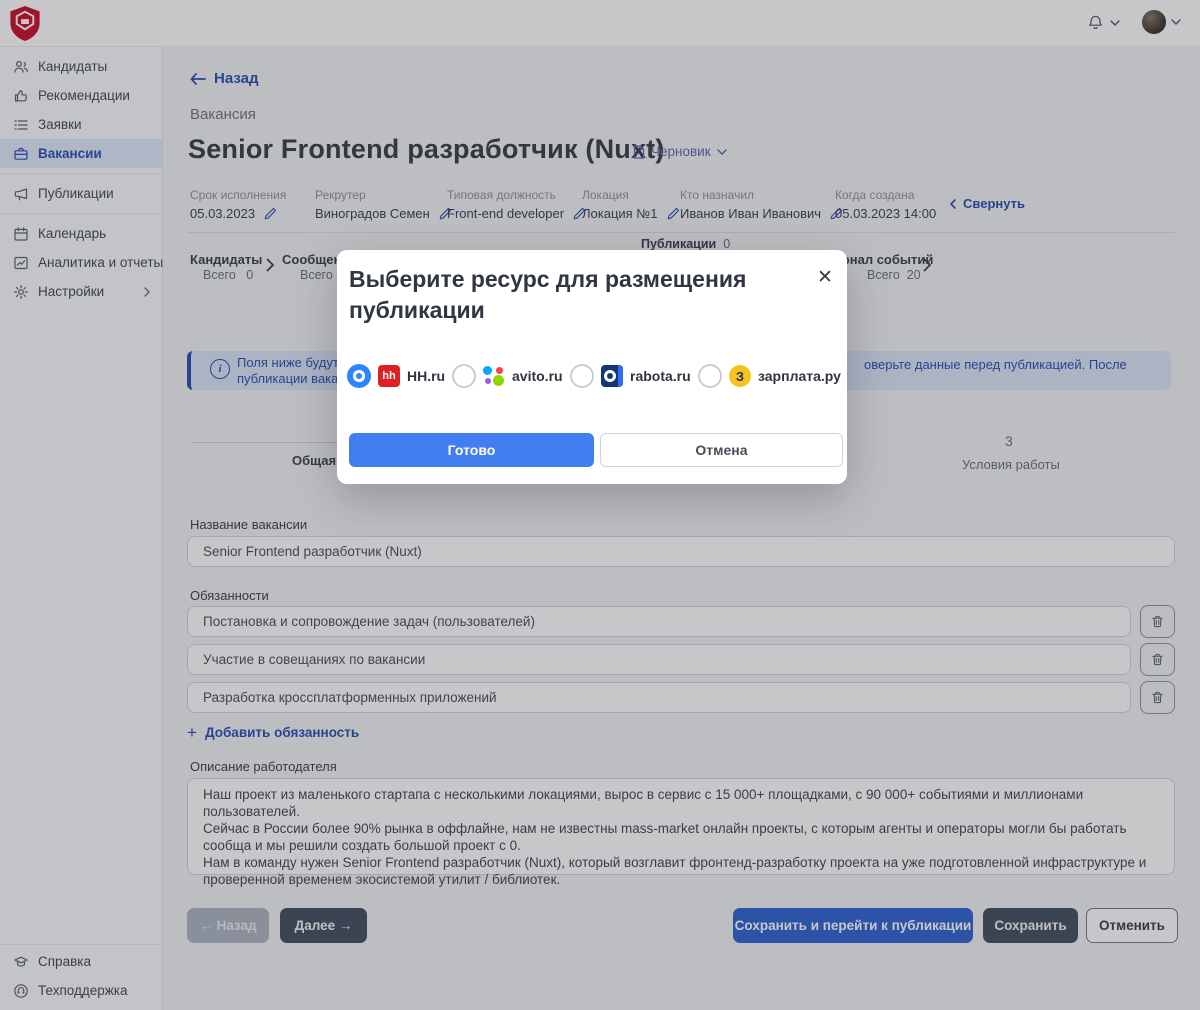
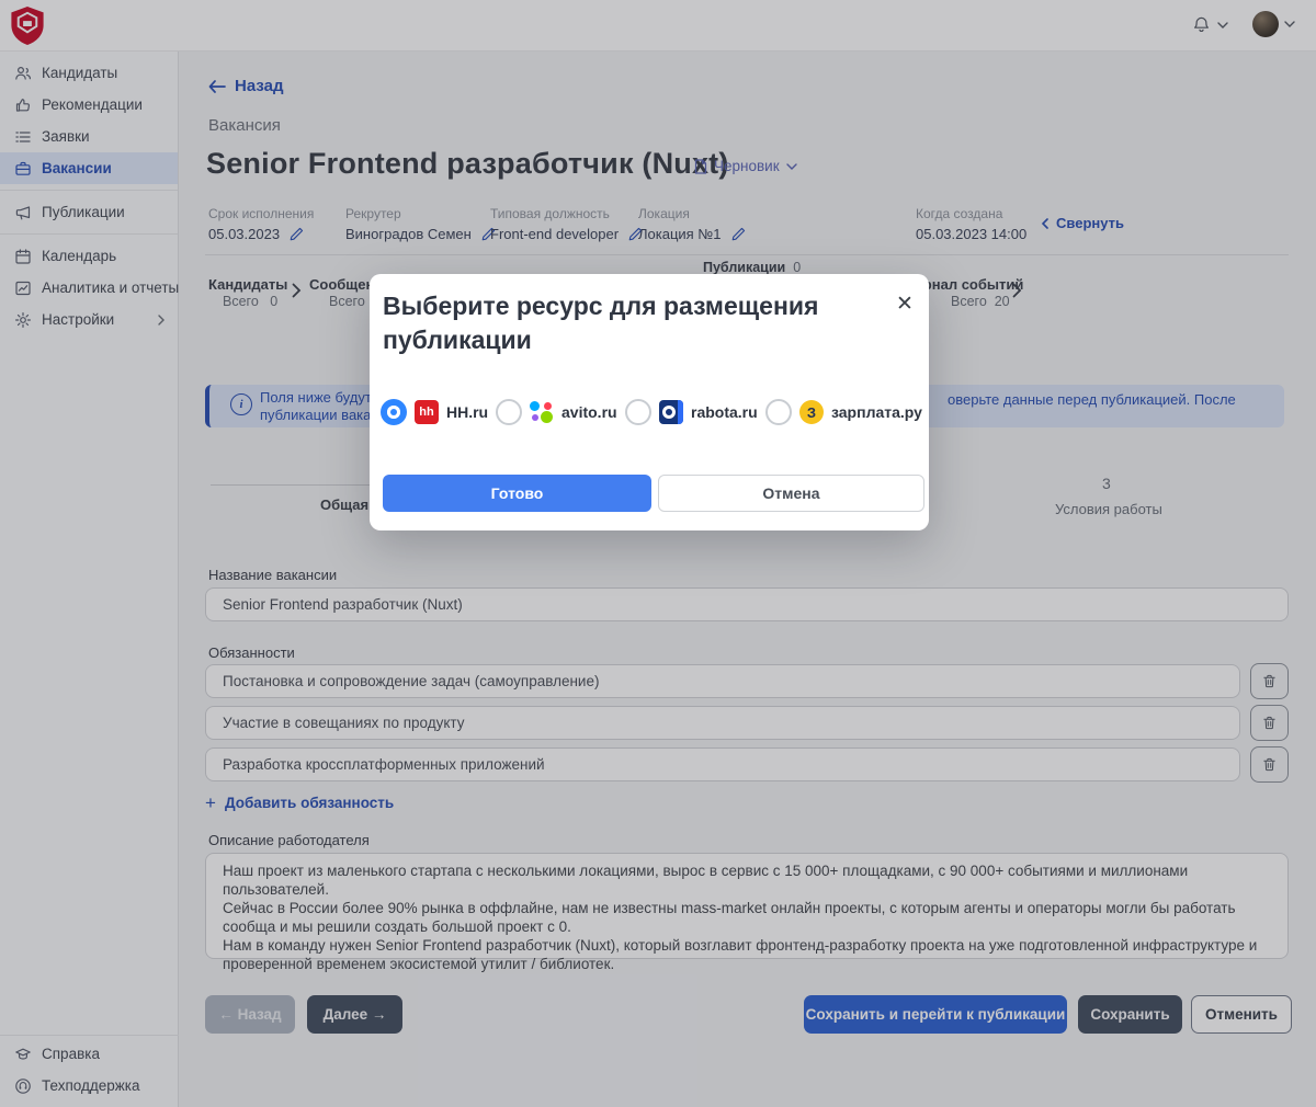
  Кандидаты
  Рекомендации
  Заявки
  Вакансии
  Публикации
  Календарь
  Аналитика и отчеты
  Настройки
  Справка
  Техподдержка
  Назад
  Вакансия
  Senior Frontend разработчик (Nuxt)
  Черновик
  Срок исполнения
  05.03.2023
  Рекрутер
  Виноградов Семен
  Типовая должность
  Front-end developer
  Локация
  Локация №1
- Кто назначил
- Иванов Иван Иванович
  Когда создана
  05.03.2023 14:00
  Свернуть
  Кандидаты
  Всего 0
  Всего
  Публикации 0
  нал событий
  Всего 20
  i
  Поля ниже будут
  публикации вака
  оверьте данные перед публикацией. После
  3
  Условия работы
  Название вакансии
  Senior Frontend разработчик (Nuxt)
  Обязанности
- Постановка и сопровождение задач (пользователей)
+ Постановка и сопровождение задач (самоуправление)
- Участие в совещаниях по вакансии
+ Участие в совещаниях по продукту
  Разработка кроссплатформенных приложений
  +
  Добавить обязанность
  Описание работодателя
  Наш проект из маленького стартапа с несколькими локациями, вырос в сервис с 15 000+ площадками, с 90 000+ событиями и миллионами пользователей.
  Сейчас в России более 90% рынка в оффлайне, нам не известны mass-market онлайн проекты, с которым агенты и операторы могли бы работать сообща и мы решили создать большой проект с 0.
  Нам в команду нужен Senior Frontend разработчик (Nuxt), который возглавит фронтенд-разработку проекта на уже подготовленной инфраструктуре и проверенной временем экосистемой утилит / библиотек.
  ← Назад
  Далее →
  Сохранить и перейти к публикации
  Сохранить
  Отменить
  Выберите ресурс для размещения публикации
  ✕
  hh
  HH.ru
  avito.ru
  rabota.ru
  З
  зарплата.ру
  Готово
  Отмена
